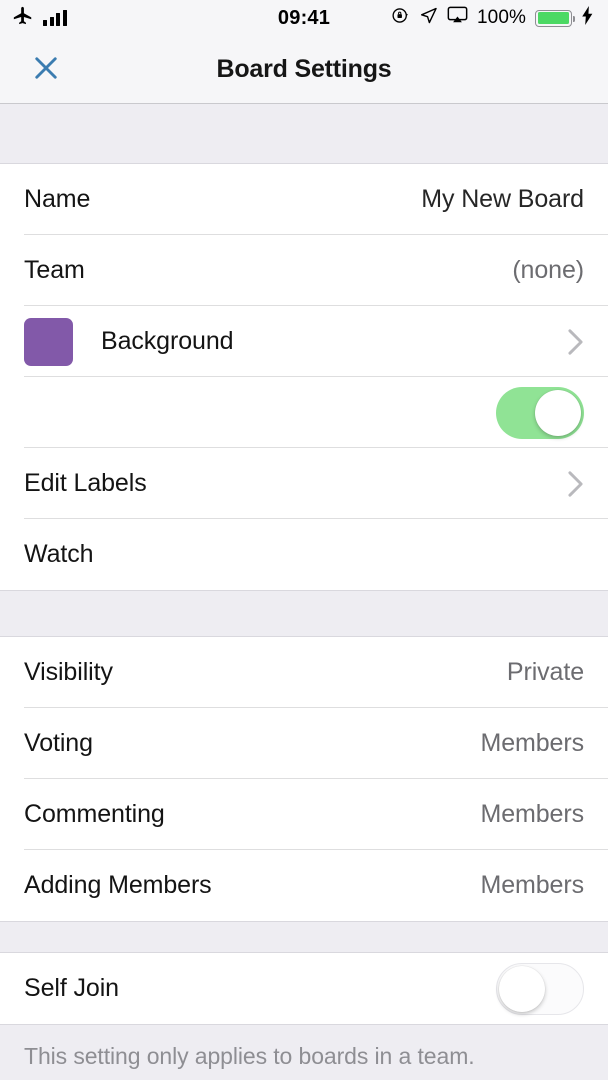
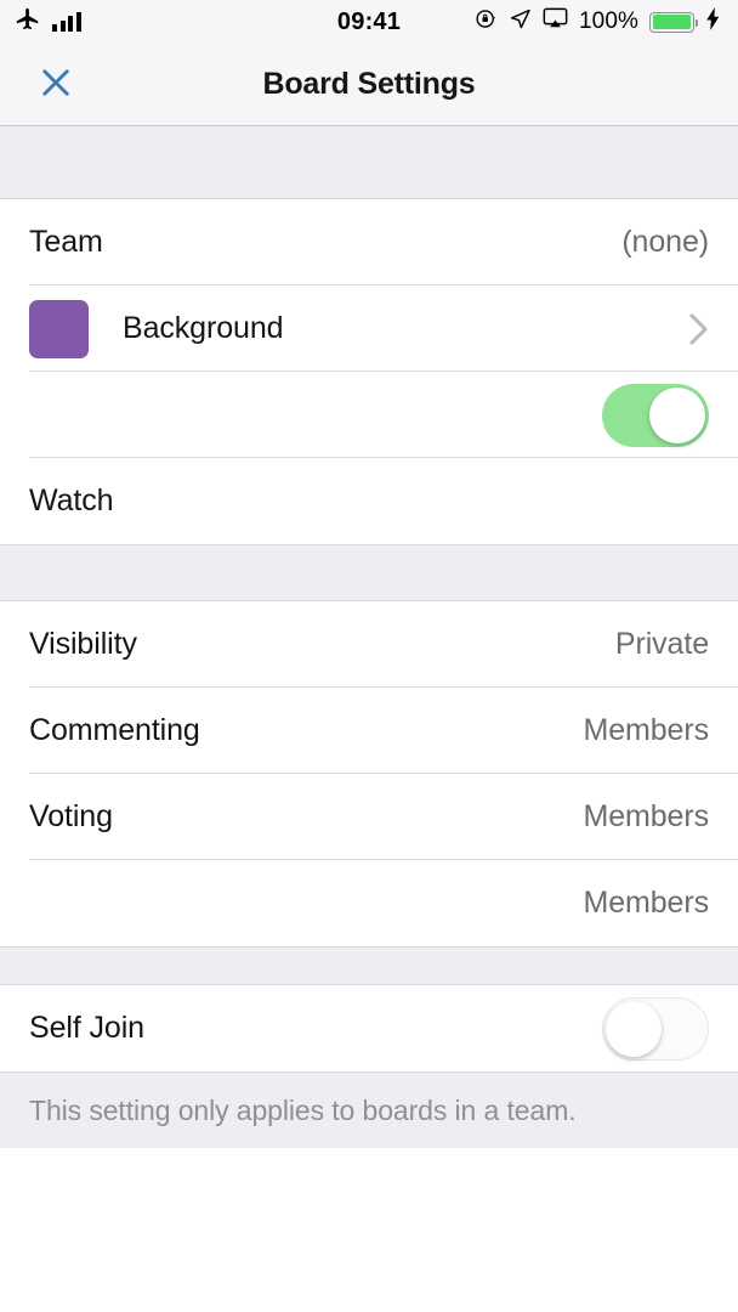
  09:41
  100%
  Board Settings
- Name
- My New Board
  Team
  (none)
  Background
- Edit Labels
  Watch
  Visibility
  Private
- Voting
+ Commenting
  Members
- Commenting
+ Voting
  Members
- Adding Members
  Members
  Self Join
  This setting only applies to boards in a team.
